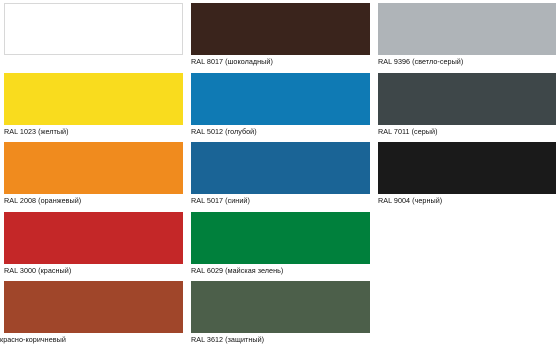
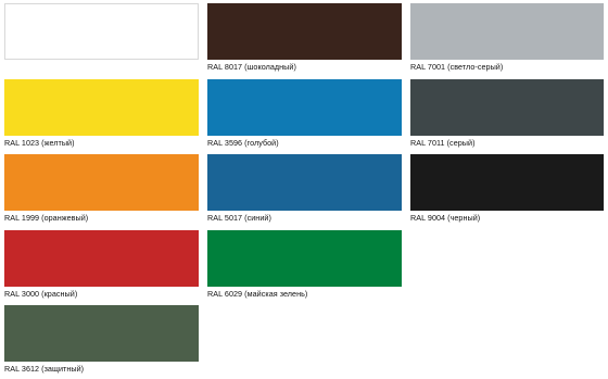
  RAL 8017 (шоколадный)
- RAL 9396 (светло-серый)
+ RAL 7001 (светло-серый)
  RAL 1023 (желтый)
- RAL 5012 (голубой)
+ RAL 3596 (голубой)
  RAL 7011 (серый)
- RAL 2008 (оранжевый)
+ RAL 1999 (оранжевый)
  RAL 5017 (синий)
  RAL 9004 (черный)
  RAL 3000 (красный)
  RAL 6029 (майская зелень)
- красно-коричневый
  RAL 3612 (защитный)
